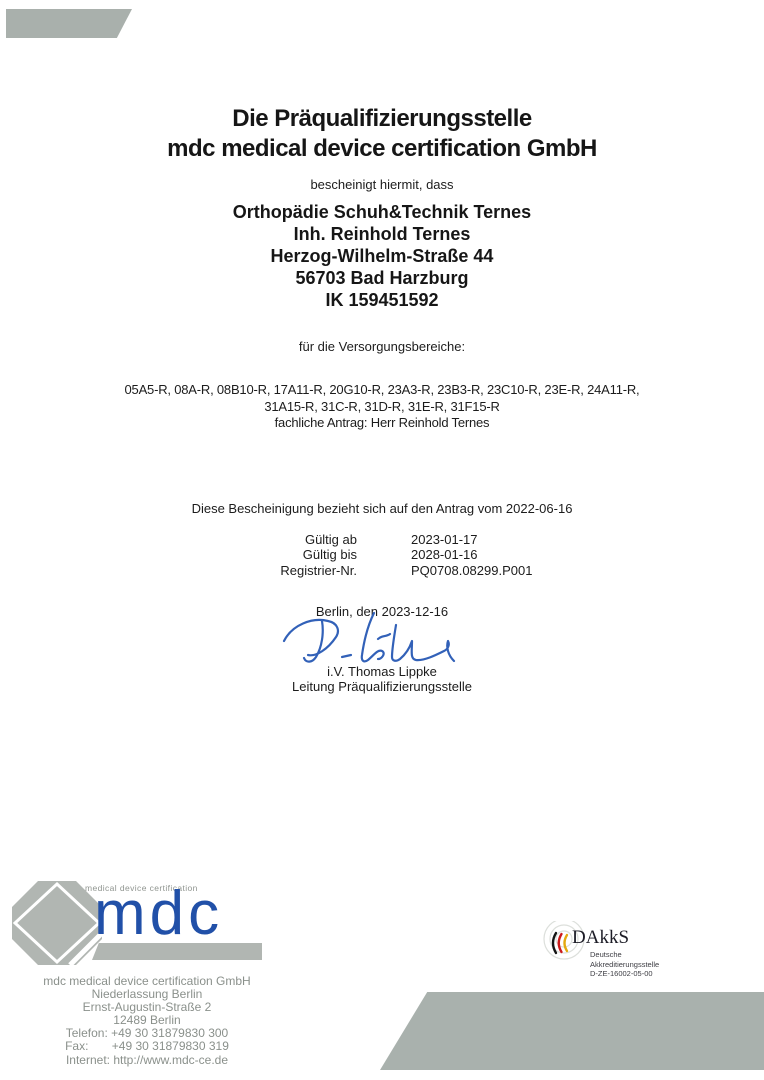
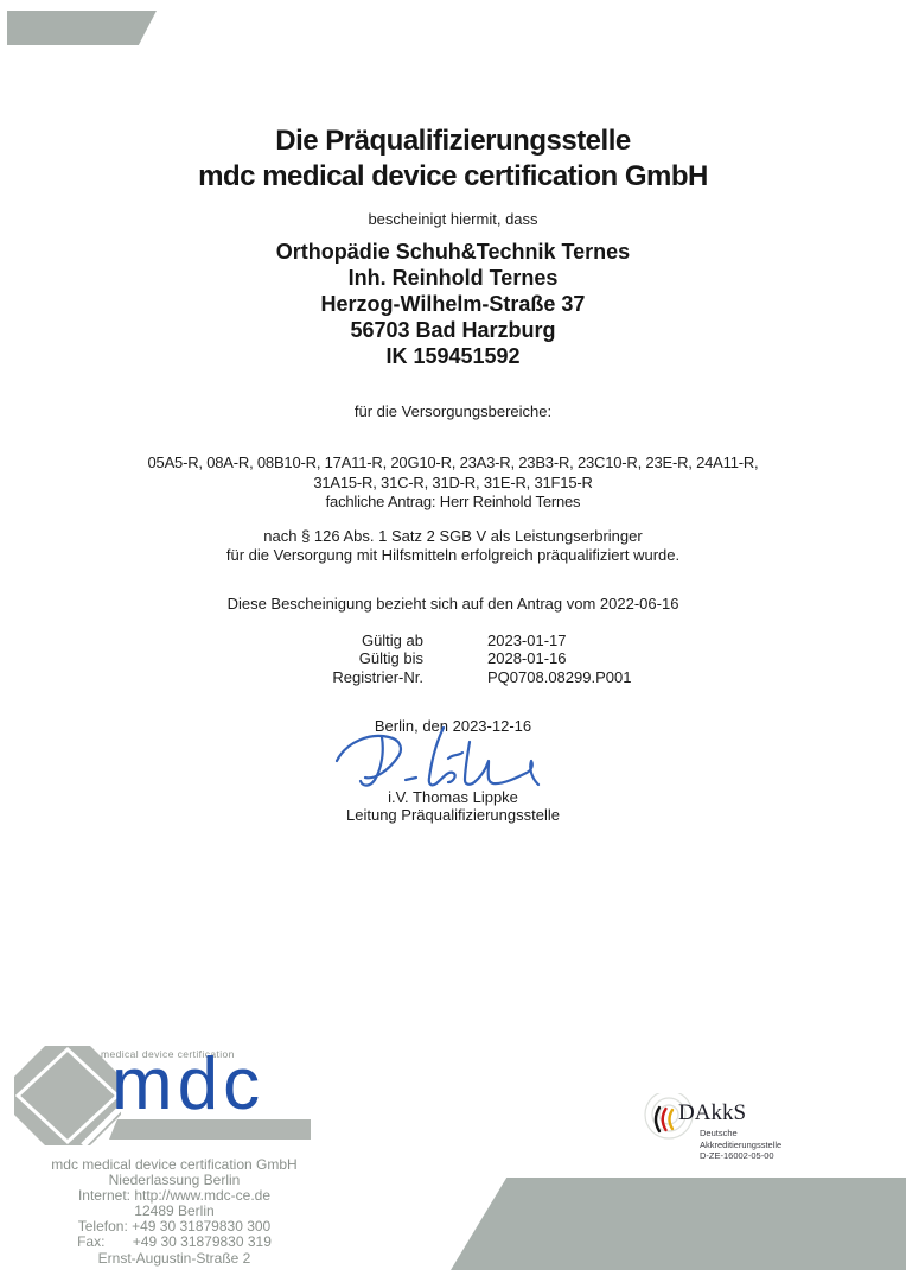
  Die Präqualifizierungsstelle
  mdc medical device certification GmbH
  bescheinigt hiermit, dass
  Orthopädie Schuh&Technik Ternes
  Inh. Reinhold Ternes
- Herzog-Wilhelm-Straße 44
+ Herzog-Wilhelm-Straße 37
  56703 Bad Harzburg
  IK 159451592
  für die Versorgungsbereiche:
  05A5-R, 08A-R, 08B10-R, 17A11-R, 20G10-R, 23A3-R, 23B3-R, 23C10-R, 23E-R, 24A11-R,
  31A15-R, 31C-R, 31D-R, 31E-R, 31F15-R
  fachliche Antrag: Herr Reinhold Ternes
+ nach § 126 Abs. 1 Satz 2 SGB V als Leistungserbringer
+ für die Versorgung mit Hilfsmitteln erfolgreich präqualifiziert wurde.
  Diese Bescheinigung bezieht sich auf den Antrag vom 2022-06-16
  Gültig ab
  2023-01-17
  Gültig bis
  2028-01-16
  Registrier-Nr.
  PQ0708.08299.P001
  Berlin, den 2023-12-16
  i.V. Thomas Lippke
  Leitung Präqualifizierungsstelle
  medical device certification
  mdc
  DAkkS
  Deutsche
  Akkreditierungsstelle
  D-ZE-16002-05-00
  mdc medical device certification GmbH
  Niederlassung Berlin
- Ernst-Augustin-Straße 2
+ Internet: http://www.mdc-ce.de
  12489 Berlin
  Telefon: +49 30 31879830 300
  Fax: +49 30 31879830 319
- Internet: http://www.mdc-ce.de
+ Ernst-Augustin-Straße 2
